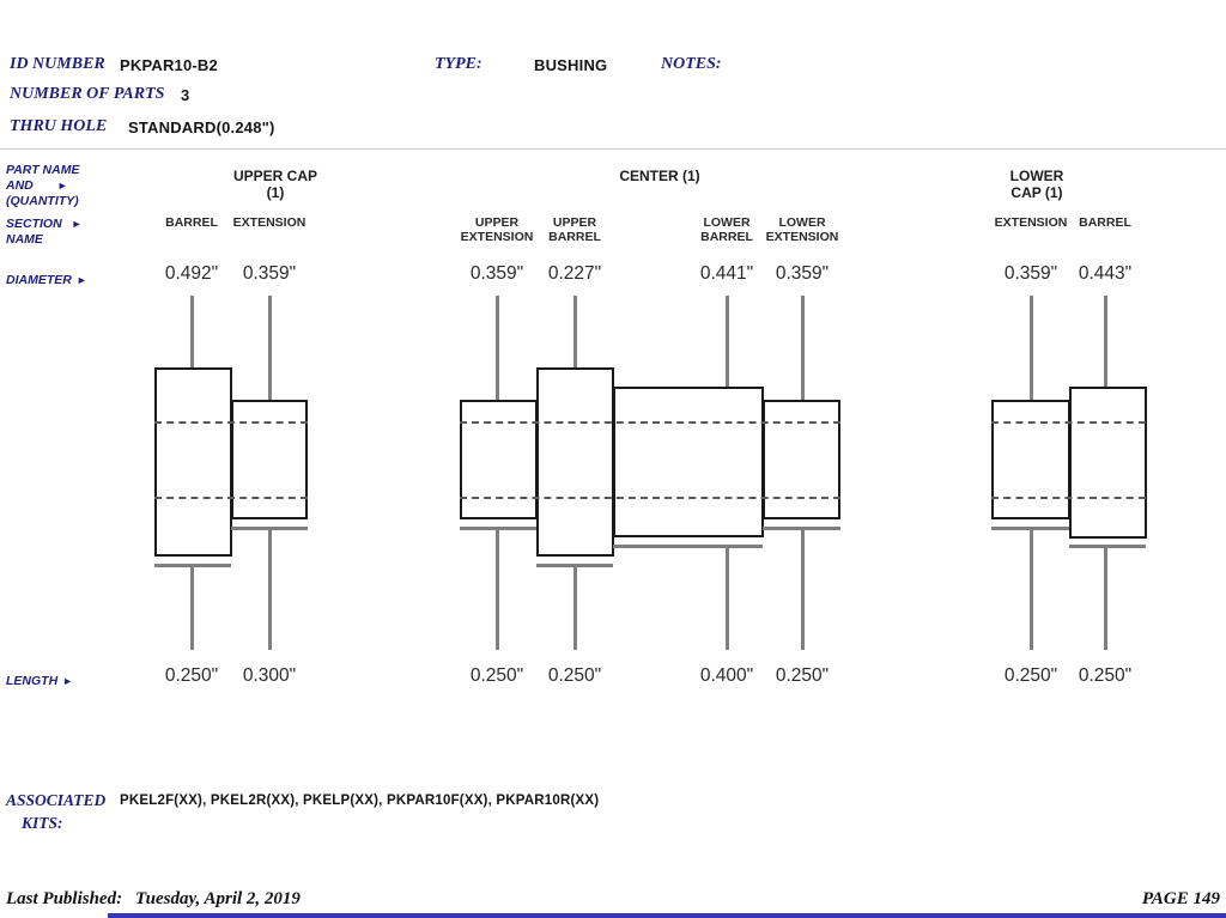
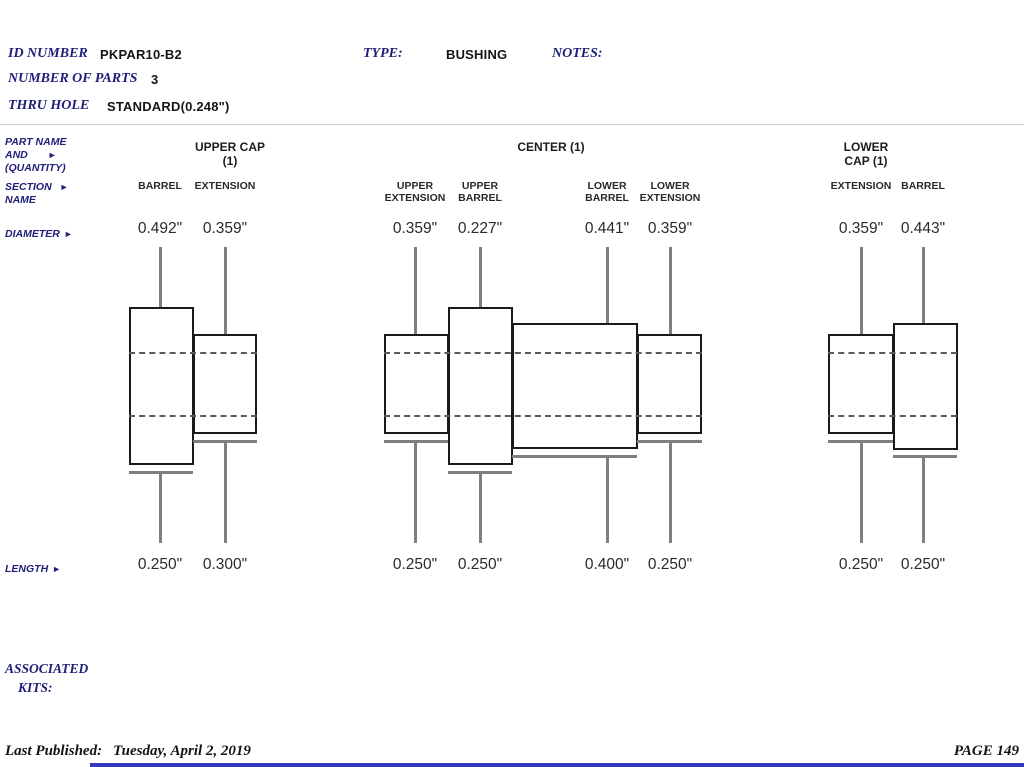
  ID NUMBER
  PKPAR10-B2
  TYPE:
  BUSHING
  NOTES:
  NUMBER OF PARTS
  3
  THRU HOLE
  STANDARD(0.248")
  PART NAME
  AND ►
  (QUANTITY)
  SECTION ►
  NAME
  DIAMETER ►
  LENGTH ►
  UPPER CAP
  (1)
  CENTER (1)
  LOWER
  CAP (1)
  BARREL
  EXTENSION
  UPPER
  EXTENSION
  UPPER
  BARREL
  LOWER
  BARREL
  LOWER
  EXTENSION
  EXTENSION
  BARREL
  0.492"
  0.359"
  0.359"
  0.227"
  0.441"
  0.359"
  0.359"
  0.443"
  0.250"
  0.300"
  0.250"
  0.250"
  0.400"
  0.250"
  0.250"
  0.250"
  ASSOCIATED
  KITS:
- PKEL2F(XX), PKEL2R(XX), PKELP(XX), PKPAR10F(XX), PKPAR10R(XX)
  Last Published:
  Tuesday, April 2, 2019
  PAGE 149
